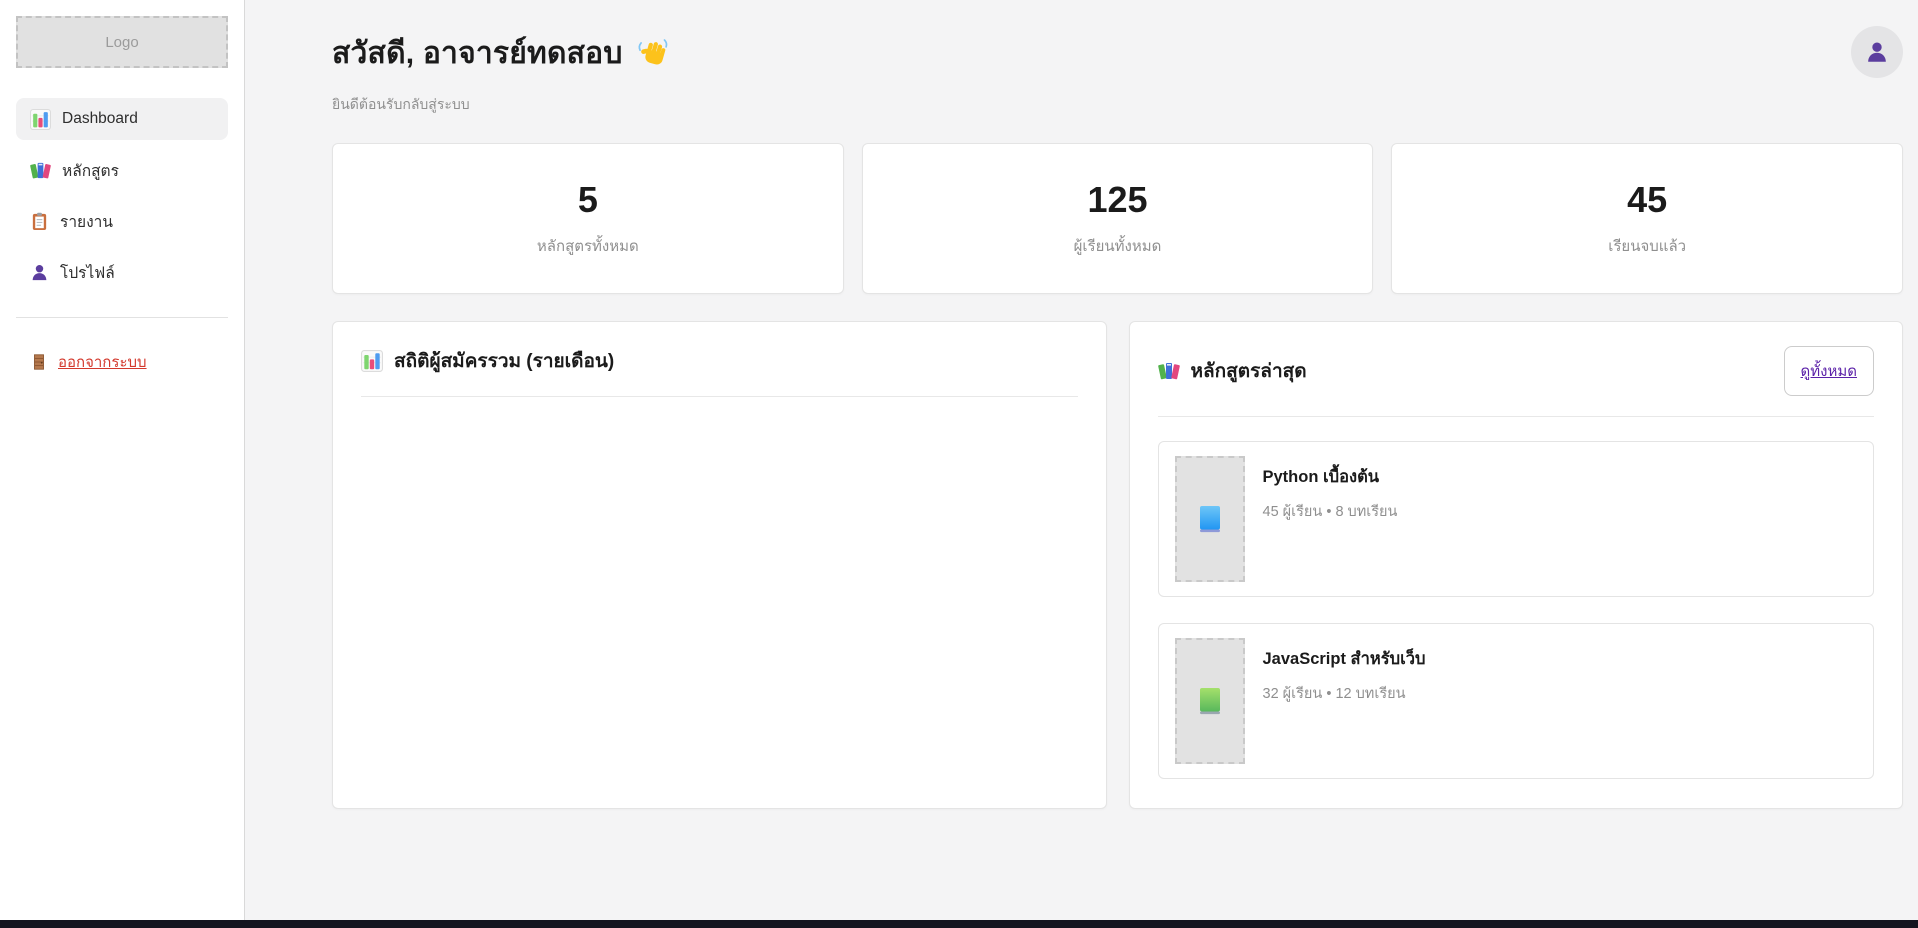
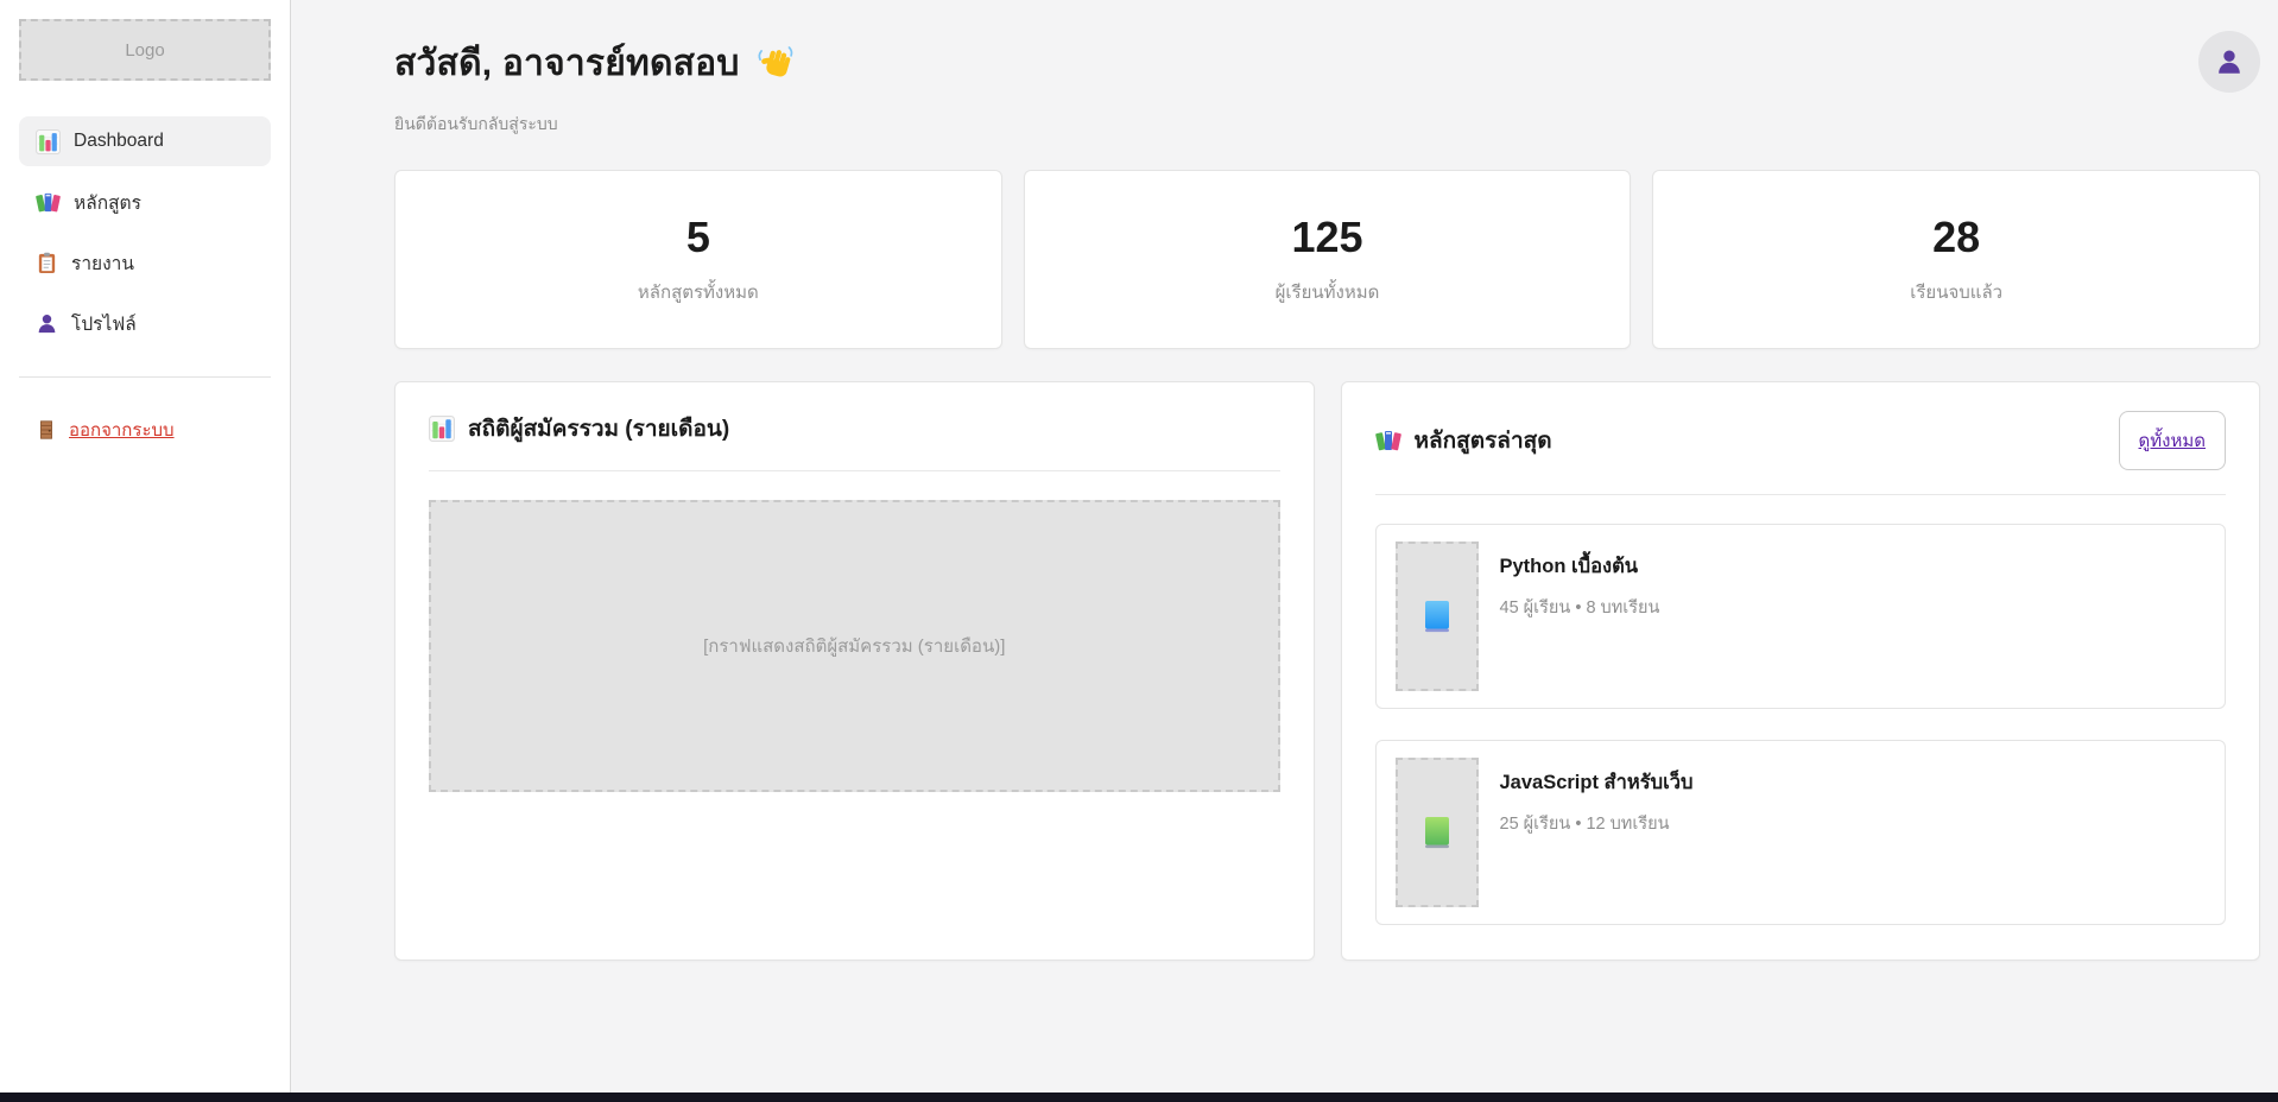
  Logo
  Dashboard
  หลักสูตร
  รายงาน
  โปรไฟล์
  ออกจากระบบ
  สวัสดี, อาจารย์ทดสอบ
  ยินดีต้อนรับกลับสู่ระบบ
  5
  หลักสูตรทั้งหมด
  125
  ผู้เรียนทั้งหมด
- 45
+ 28
  เรียนจบแล้ว
  สถิติผู้สมัครรวม (รายเดือน)
+ [กราฟแสดงสถิติผู้สมัครรวม (รายเดือน)]
  หลักสูตรล่าสุด
  ดูทั้งหมด
  Python เบื้องต้น
  45 ผู้เรียน • 8 บทเรียน
  JavaScript สำหรับเว็บ
- 32 ผู้เรียน • 12 บทเรียน
+ 25 ผู้เรียน • 12 บทเรียน
